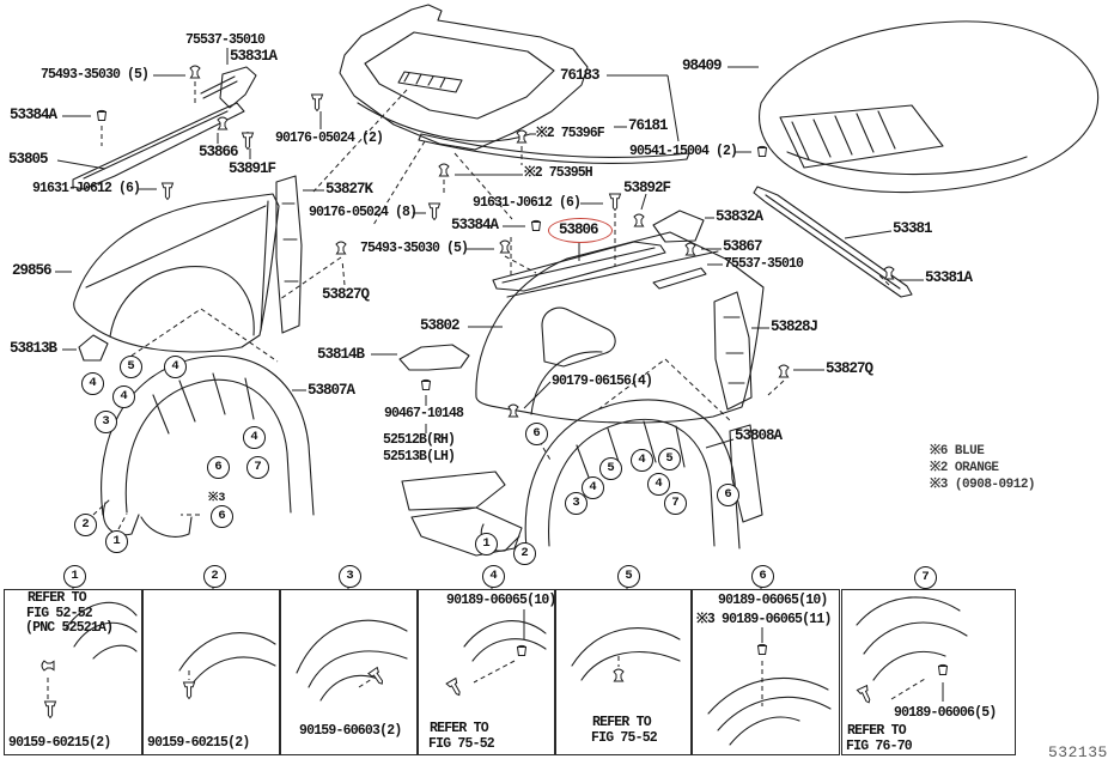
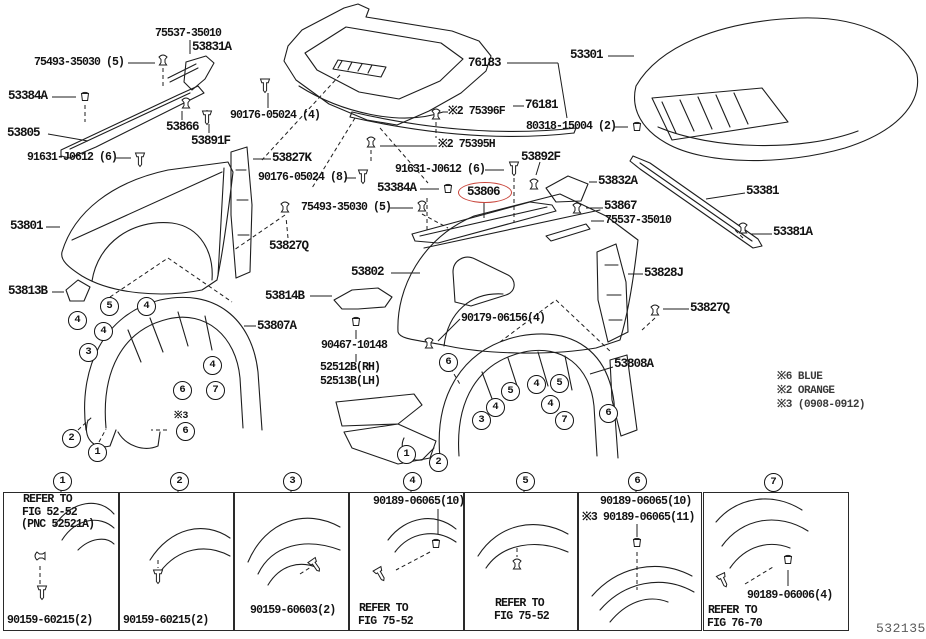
  75493-35030 (5)
  75537-35010
  53831A
  53384A
  53805
  53866
  53891F
- 90176-05024 (2)
+ 90176-05024 (4)
  91631-J0612 (6)
  76183
  76181
  ※2 75396F
- 90541-15004 (2)
+ 80318-15004 (2)
  ※2 75395H
- 98409
+ 53301
  53827K
  90176-05024 (8)
  91631-J0612 (6)
  53384A
  53806
  53892F
  53832A
  53867
  75537-35010
  53381
  53381A
- 29856
+ 53801
  75493-35030 (5)
  53827Q
  53813B
  53814B
  53807A
  53802
  53828J
  53827Q
  90467-10148
  52512B(RH)
  52513B(LH)
  90179-06156(4)
  53808A
  5
  4
  4
  4
  3
  4
  6
  7
  6
  2
  1
  6
  5
  4
  5
  4
  3
  4
  7
  6
  1
  2
  ※3
  1
  2
  3
  4
  5
  6
  7
  REFER TO
  FIG 52-52
  (PNC 52521A)
  90159-60215(2)
  90159-60215(2)
  90159-60603(2)
  90189-06065(10)
  REFER TO
  FIG 75-52
  REFER TO
  FIG 75-52
  90189-06065(10)
  ※3 90189-06065(11)
- 90189-06006(5)
+ 90189-06006(4)
  REFER TO
  FIG 76-70
  ※6 BLUE
  ※2 ORANGE
  ※3 (0908-0912)
  532135
